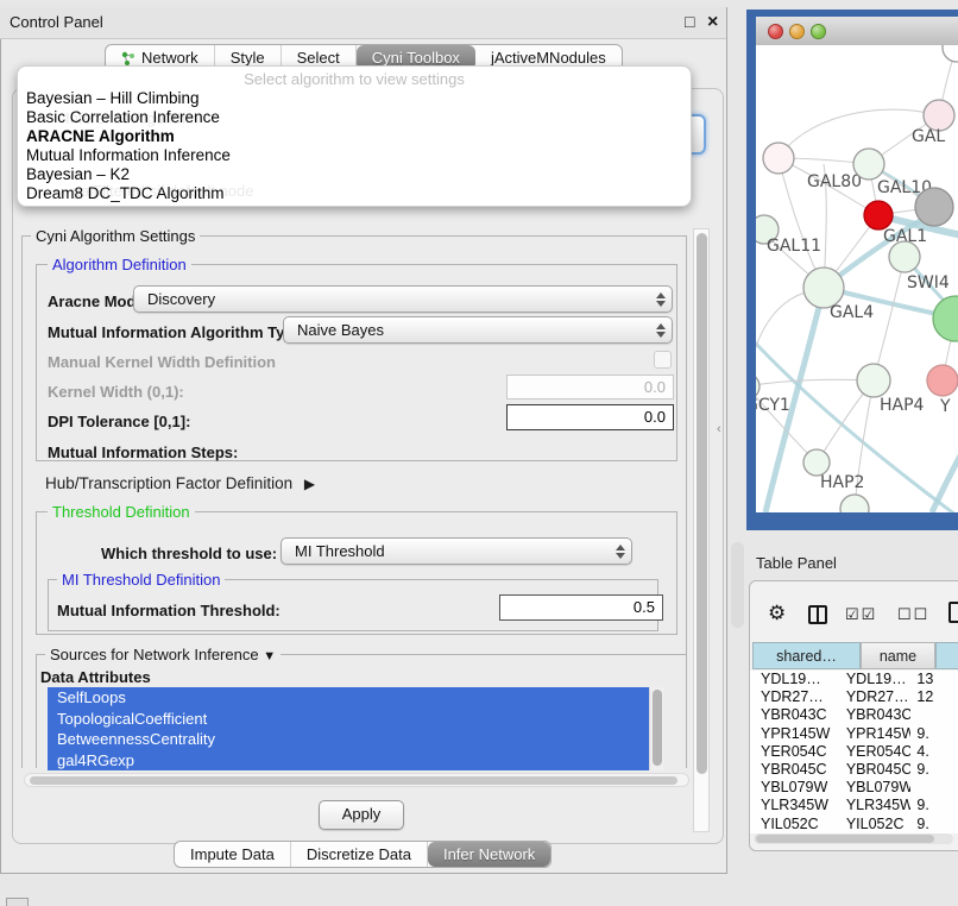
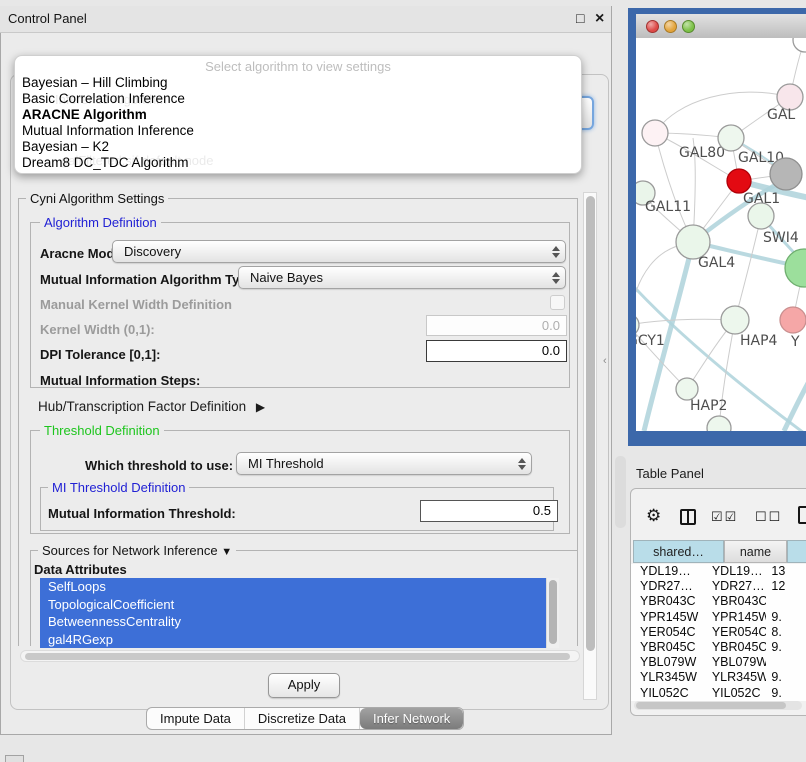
  Control Panel
  □
  ×
- Network
- Style
- Select
- Cyni Toolbox
- jActiveMNodules
  Cyni Algorithm Settings
  Algorithm Definition
  Aracne Mod
  Discovery
  Mutual Information Algorithm Ty
  Naive Bayes
  Manual Kernel Width Definition
  Kernel Width (0,1):
  0.0
  DPI Tolerance [0,1]:
  0.0
  Mutual Information Steps:
  Hub/Transcription Factor Definition ▶
  Threshold Definition
  Which threshold to use:
  MI Threshold
  MI Threshold Definition
  Mutual Information Threshold:
  0.5
  Sources for Network Inference ▼
  Data Attributes
  SelfLoops
  TopologicalCoefficient
  BetweennessCentrality
  gal4RGexp
  Apply
  Impute Data
  Discretize Data
  Infer Network
  Select algorithm to view settings
  Bayesian – Hill Climbing
  Basic Correlation Inference
  ARACNE Algorithm
  Mutual Information Inference
  Bayesian – K2
  Dream8 DC_TDC Algorithm
  Inference Algorithm
  galFiltered.sif default node
  ‹
  GAL
  GAL80
  GAL10
  GAL1
  GAL11
  SWI4
  GAL4
  CY1
  HAP4
  Y
  HAP2
  Table Panel
  ⚙
  ☑☑
  ☐☐
  shared…
  name
  YDL19…
  YDL19…
  13
  YDR27…
  YDR27…
  12
  YBR043C
  YBR043C
  YPR145W
  YPR145W
  9.
  YER054C
  YER054C
- 4.
+ 8.
  YBR045C
  YBR045C
  9.
  YBL079W
  YBL079W
  YLR345W
  YLR345W
  9.
  YIL052C
  YIL052C
  9.
